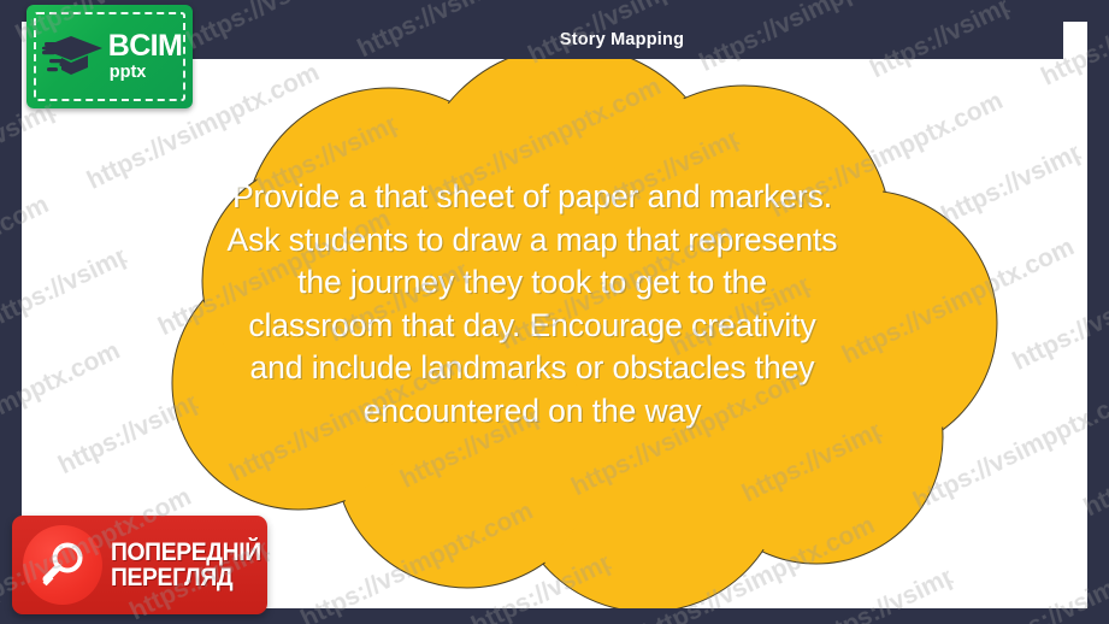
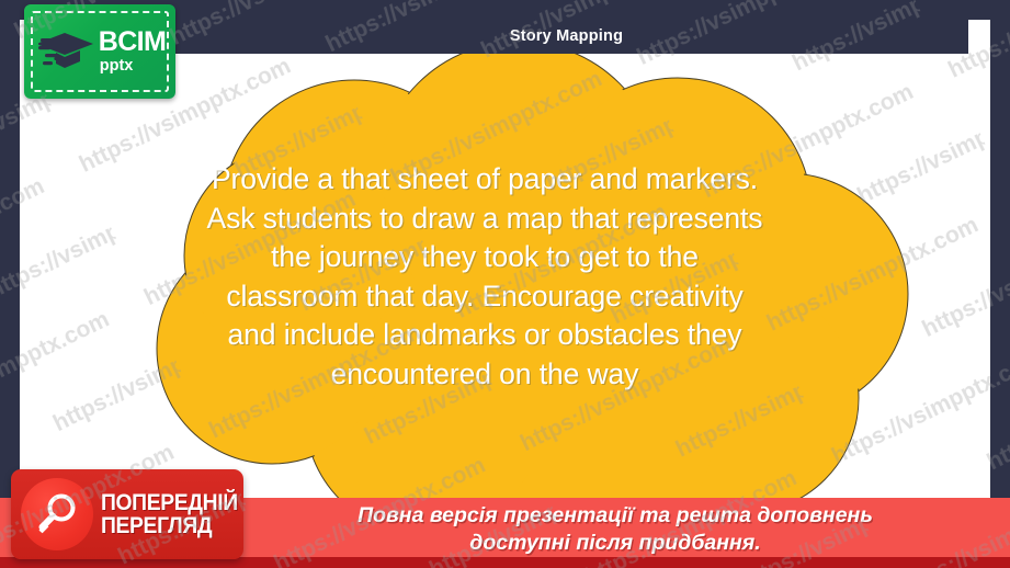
  Provide a that sheet of paper and markers. Ask students to draw a map that represents the journey they took to get to the classroom that day. Encourage creativity and include landmarks or obstacles they encountered on the way
  Story Mapping
  BCIM
  pptx
+ Повна версія презентації та решта доповнень
+ доступні після придбання.
  ПОПЕРЕДНІЙ
  ПЕРЕГЛЯД
